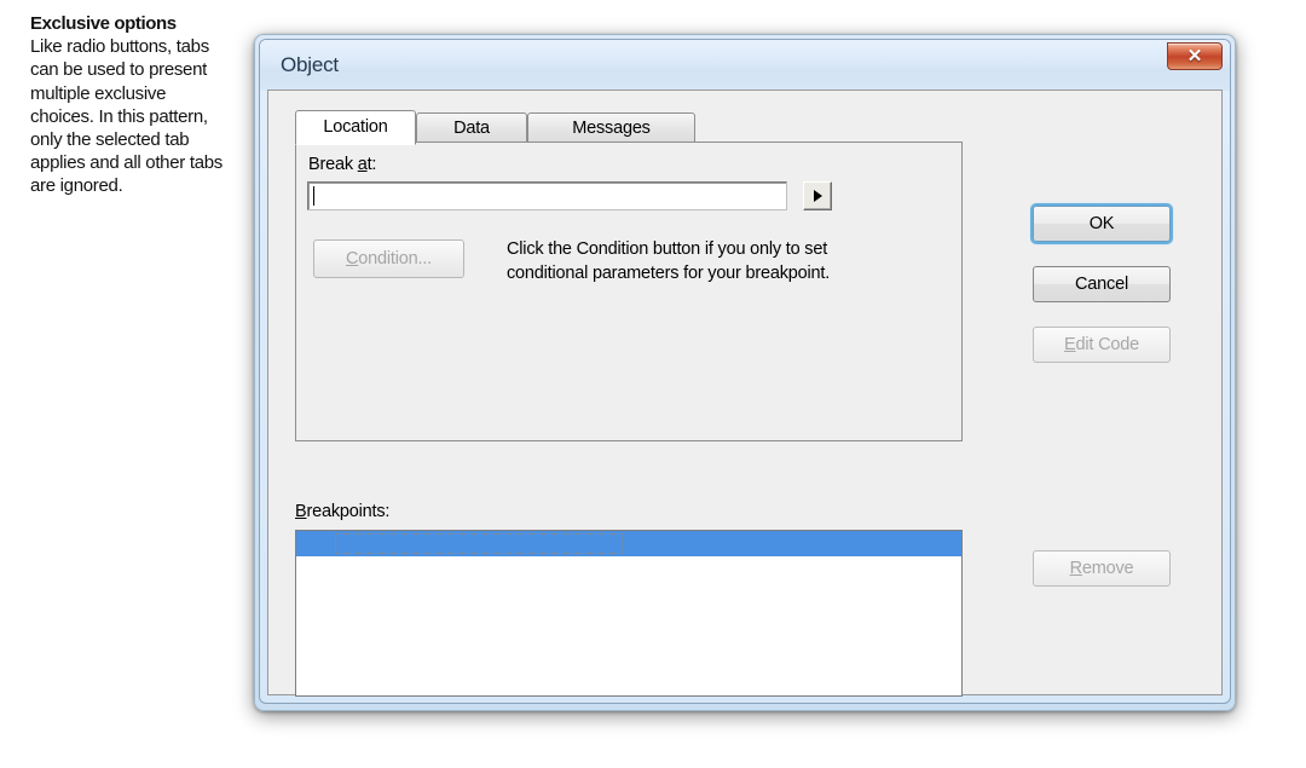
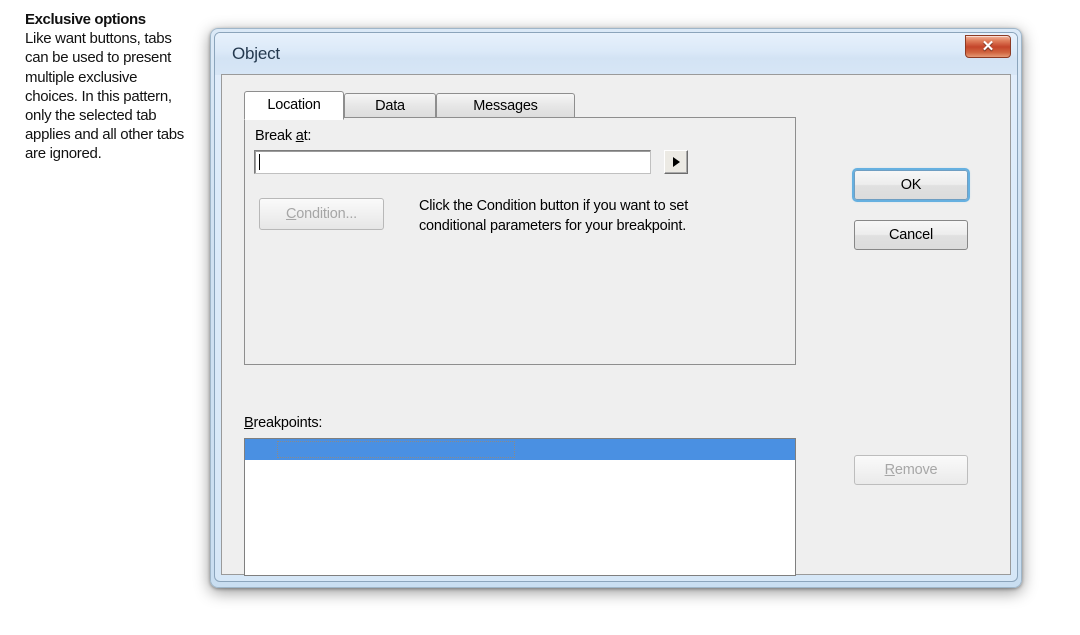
  Exclusive options
- Like radio buttons, tabs can be used to present multiple exclusive choices. In this pattern, only the selected tab applies and all other tabs are ignored.
+ Like want buttons, tabs can be used to present multiple exclusive choices. In this pattern, only the selected tab applies and all other tabs are ignored.
  Object
  ✕
  Location
  Data
  Messages
  Break at:
  Condition...
- Click the Condition button if you only to set conditional parameters for your breakpoint.
+ Click the Condition button if you want to set conditional parameters for your breakpoint.
  Breakpoints:
  OK
  Cancel
- Edit Code
  Remove
